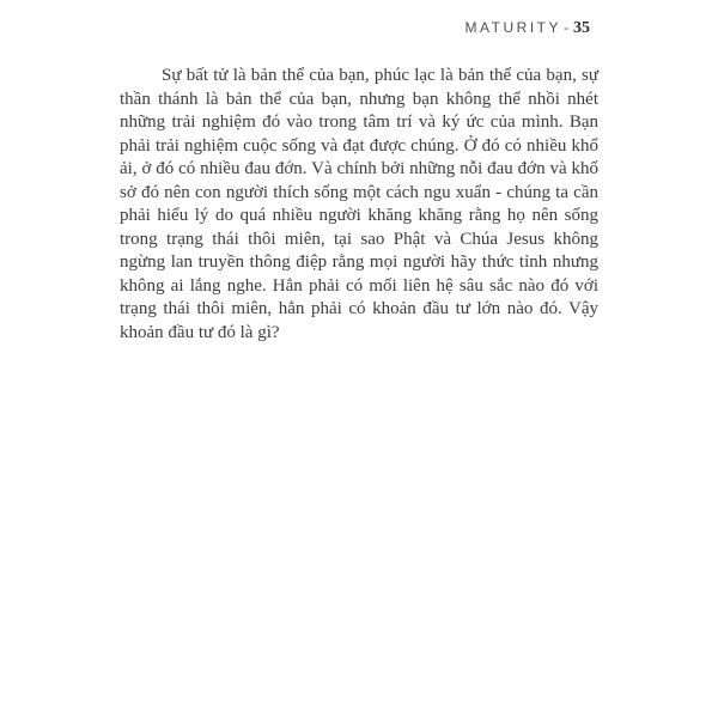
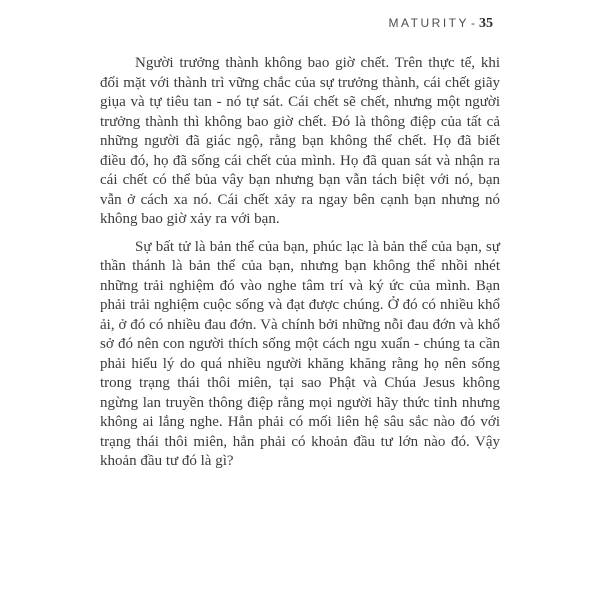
  MATURITY - 35
+ Người trưởng thành không bao giờ chết. Trên thực tế, khi đối mặt với thành trì vững chắc của sự trưởng thành, cái chết giãy giụa và tự tiêu tan - nó tự sát. Cái chết sẽ chết, nhưng một người trưởng thành thì không bao giờ chết. Đó là thông điệp của tất cả những người đã giác ngộ, rằng bạn không thể chết. Họ đã biết điều đó, họ đã sống cái chết của mình. Họ đã quan sát và nhận ra cái chết có thể bủa vây bạn nhưng bạn vẫn tách biệt với nó, bạn vẫn ở cách xa nó. Cái chết xảy ra ngay bên cạnh bạn nhưng nó không bao giờ xảy ra với bạn.
- Sự bất tử là bản thể của bạn, phúc lạc là bản thể của bạn, sự thần thánh là bản thể của bạn, nhưng bạn không thể nhồi nhét những trải nghiệm đó vào trong tâm trí và ký ức của mình. Bạn phải trải nghiệm cuộc sống và đạt được chúng. Ở đó có nhiều khổ ải, ở đó có nhiều đau đớn. Và chính bởi những nỗi đau đớn và khổ sở đó nên con người thích sống một cách ngu xuẩn - chúng ta cần phải hiểu lý do quá nhiều người khăng khăng rằng họ nên sống trong trạng thái thôi miên, tại sao Phật và Chúa Jesus không ngừng lan truyền thông điệp rằng mọi người hãy thức tỉnh nhưng không ai lắng nghe. Hẳn phải có mối liên hệ sâu sắc nào đó với trạng thái thôi miên, hẳn phải có khoản đầu tư lớn nào đó. Vậy khoản đầu tư đó là gì?
+ Sự bất tử là bản thể của bạn, phúc lạc là bản thể của bạn, sự thần thánh là bản thể của bạn, nhưng bạn không thể nhồi nhét những trải nghiệm đó vào nghe tâm trí và ký ức của mình. Bạn phải trải nghiệm cuộc sống và đạt được chúng. Ở đó có nhiều khổ ải, ở đó có nhiều đau đớn. Và chính bởi những nỗi đau đớn và khổ sở đó nên con người thích sống một cách ngu xuẩn - chúng ta cần phải hiểu lý do quá nhiều người khăng khăng rằng họ nên sống trong trạng thái thôi miên, tại sao Phật và Chúa Jesus không ngừng lan truyền thông điệp rằng mọi người hãy thức tỉnh nhưng không ai lắng nghe. Hẳn phải có mối liên hệ sâu sắc nào đó với trạng thái thôi miên, hẳn phải có khoản đầu tư lớn nào đó. Vậy khoản đầu tư đó là gì?
